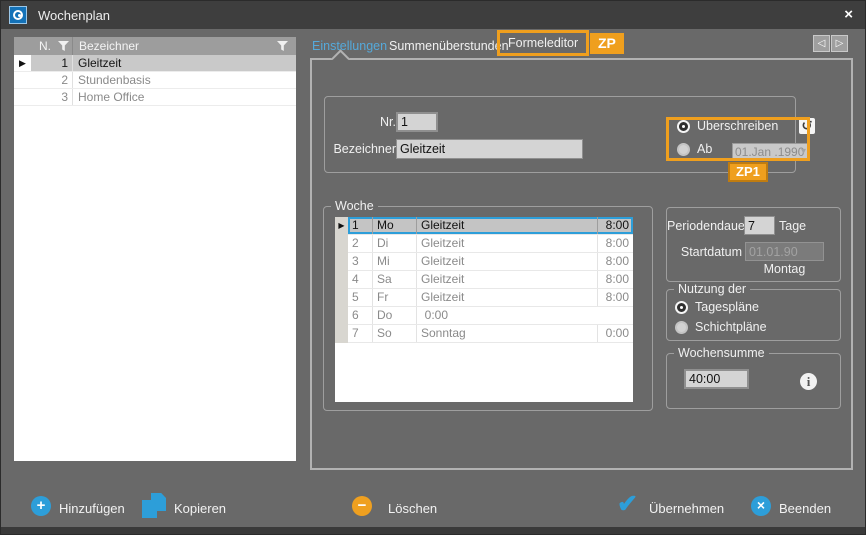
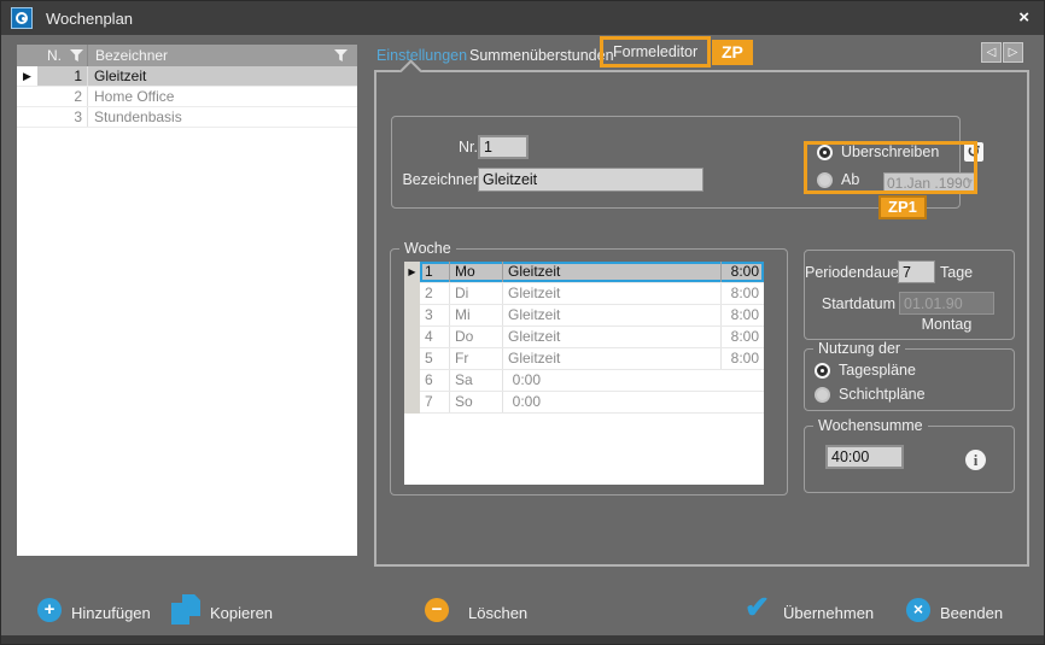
  Wochenplan
  ×
  N.
  Bezeichner
  ▶
  1
  Gleitzeit
  2
- Stundenbasis
+ Home Office
  3
- Home Office
+ Stundenbasis
  Einstellungen
  Summenüberstunden
  Formeleditor
  ZP
  ◁
  ▷
  Nr.
  1
  Bezeichner
  Gleitzeit
  Überschreiben
  Ab
  01.Jan .1990
  ▾
  ↺
  ZP1
  Woche
  ▶
  1
  Mo
  Gleitzeit
  8:00
  2
  Di
  Gleitzeit
  8:00
  3
  Mi
  Gleitzeit
  8:00
  4
- Sa
+ Do
  Gleitzeit
  8:00
  5
  Fr
  Gleitzeit
  8:00
  6
- Do
+ Sa
  0:00
  7
  So
- Sonntag
  0:00
  Periodendaue
  7
  Tage
  Startdatum
  01.01.90
  Montag
  Nutzung der
  Tagespläne
  Schichtpläne
  Wochensumme
  40:00
  i
  +
  Hinzufügen
  Kopieren
  −
  Löschen
  ✔
  Übernehmen
  ×
  Beenden
